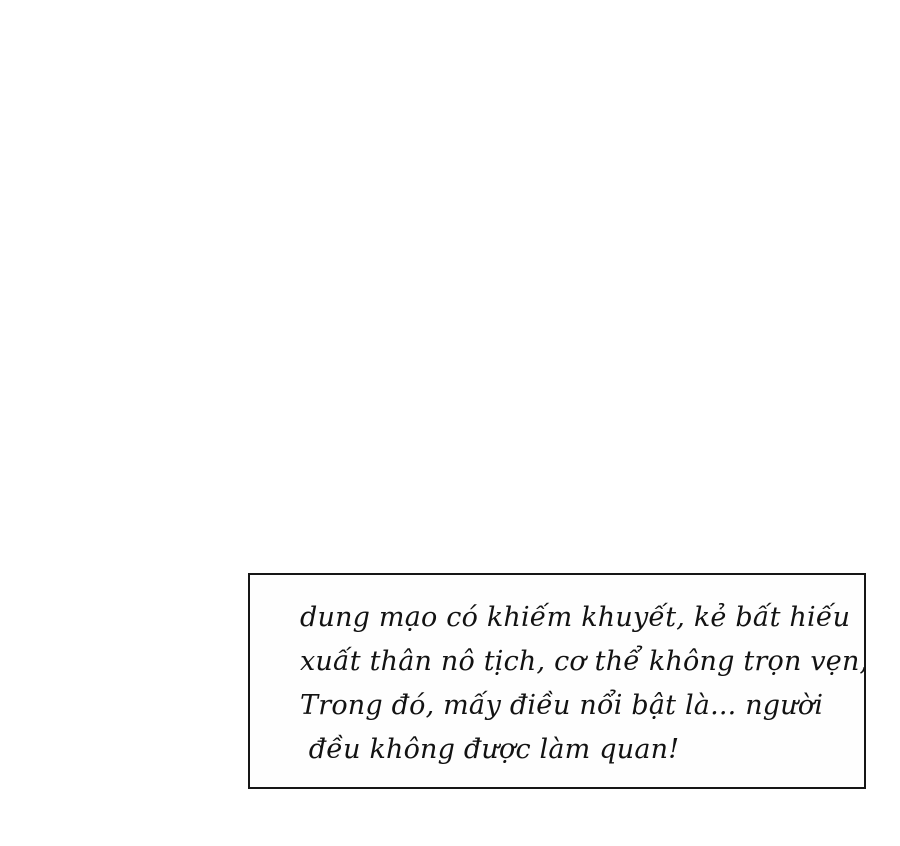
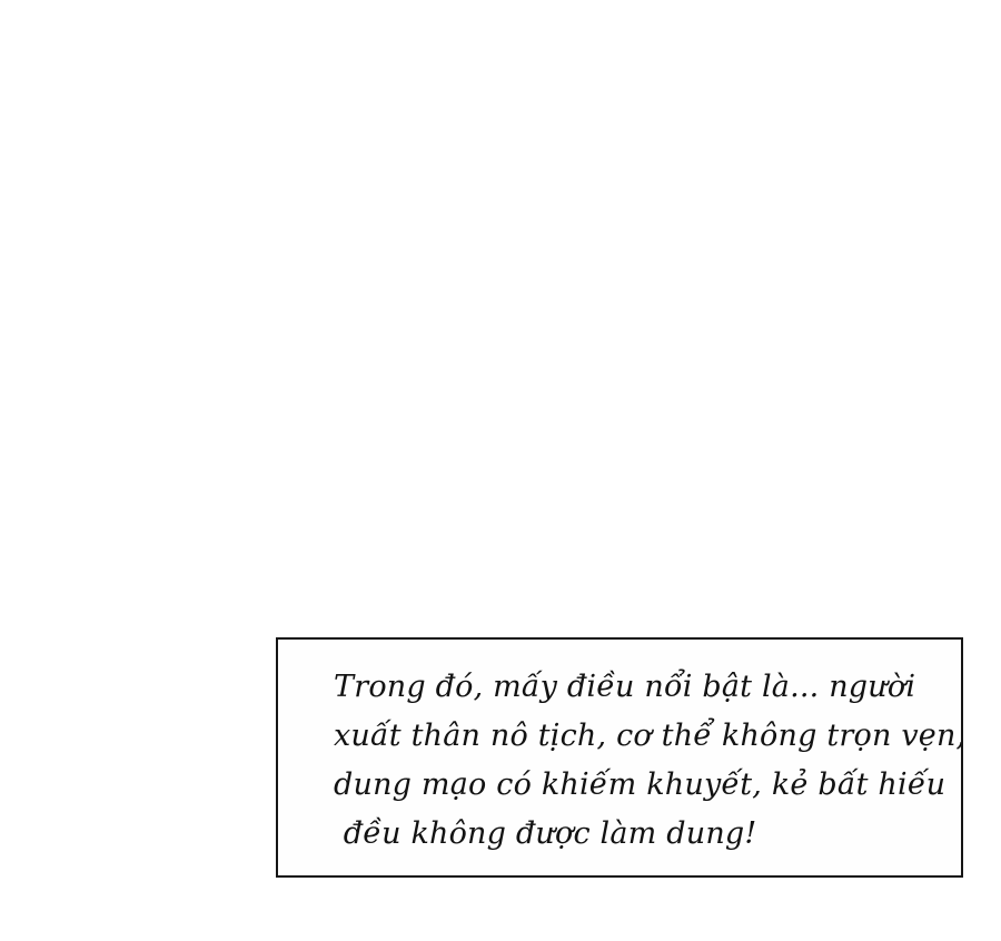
- dung mạo có khiếm khuyết, kẻ bất hiếu
+ Trong đó, mấy điều nổi bật là... người
  xuất thân nô tịch, cơ thể không trọn vẹn,
- Trong đó, mấy điều nổi bật là... người
+ dung mạo có khiếm khuyết, kẻ bất hiếu
- đều không được làm quan!
+ đều không được làm dung!
